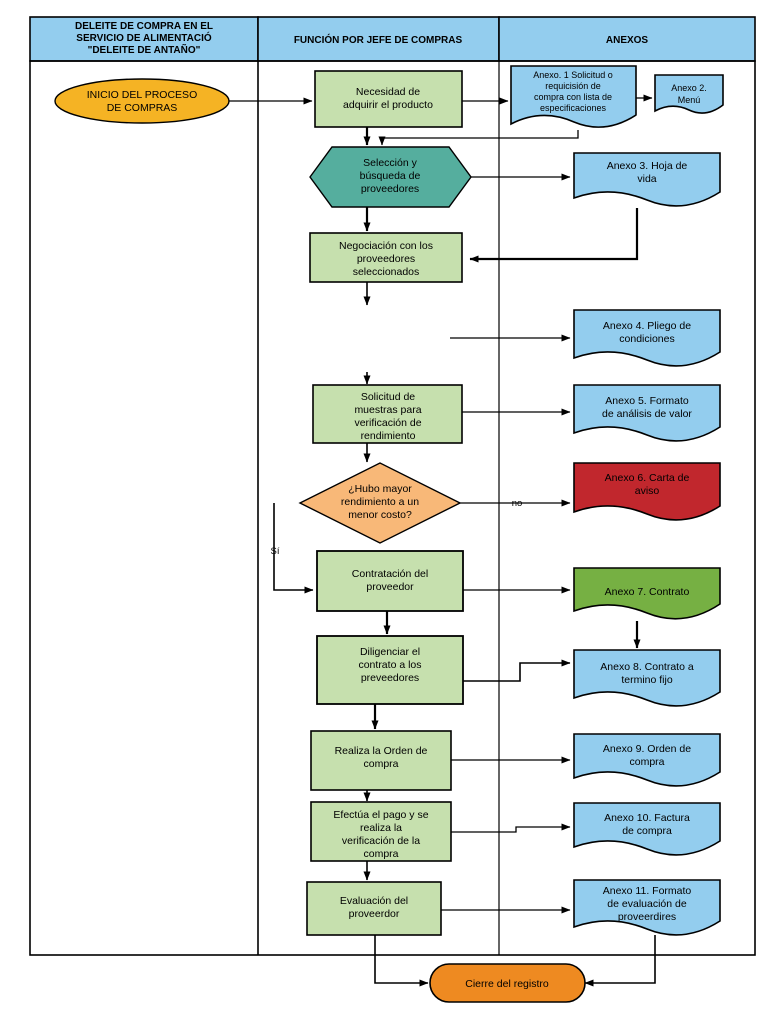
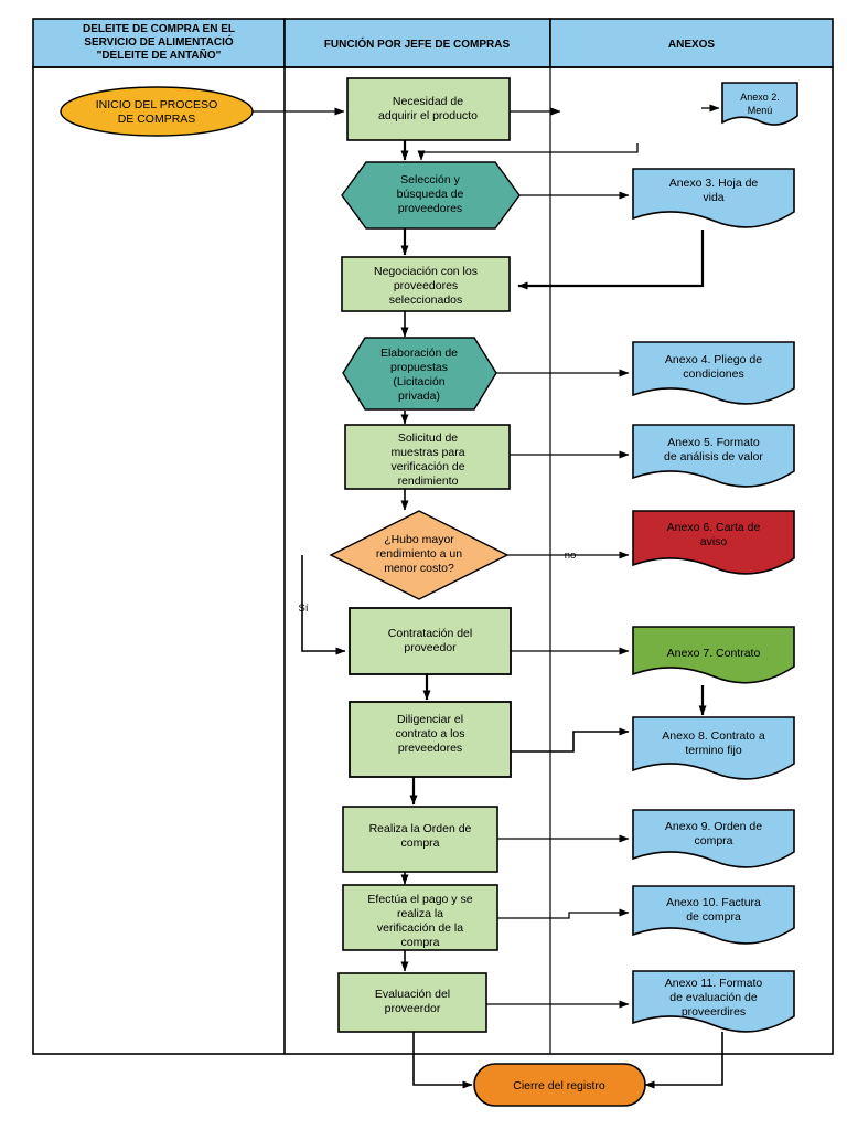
  DELEITE DE COMPRA EN EL
  SERVICIO DE ALIMENTACIÓ
  "DELEITE DE ANTAÑO"
  FUNCIÓN POR JEFE DE COMPRAS
  ANEXOS
  no
  Sí
  INICIO DEL PROCESO
  DE COMPRAS
  Necesidad de
  adquirir el producto
  Selección y
  búsqueda de
  proveedores
  Negociación con los
  proveedores
  seleccionados
+ Elaboración de
+ propuestas
+ (Licitación
+ privada)
  Solicitud de
  muestras para
  verificación de
  rendimiento
  ¿Hubo mayor
  rendimiento a un
  menor costo?
  Contratación del
  proveedor
  Diligenciar el
  contrato a los
  preveedores
  Realiza la Orden de
  compra
  Efectúa el pago y se
  realiza la
  verificación de la
  compra
  Evaluación del
  proveerdor
  Cierre del registro
- Anexo. 1 Solicitud o
- requicisión de
- compra con lista de
- especificaciones
  Anexo 2.
  Menú
  Anexo 3. Hoja de
  vida
  Anexo 4. Pliego de
  condiciones
  Anexo 5. Formato
  de análisis de valor
  Anexo 6. Carta de
  aviso
  Anexo 7. Contrato
  Anexo 8. Contrato a
  termino fijo
  Anexo 9. Orden de
  compra
  Anexo 10. Factura
  de compra
  Anexo 11. Formato
  de evaluación de
  proveerdires
